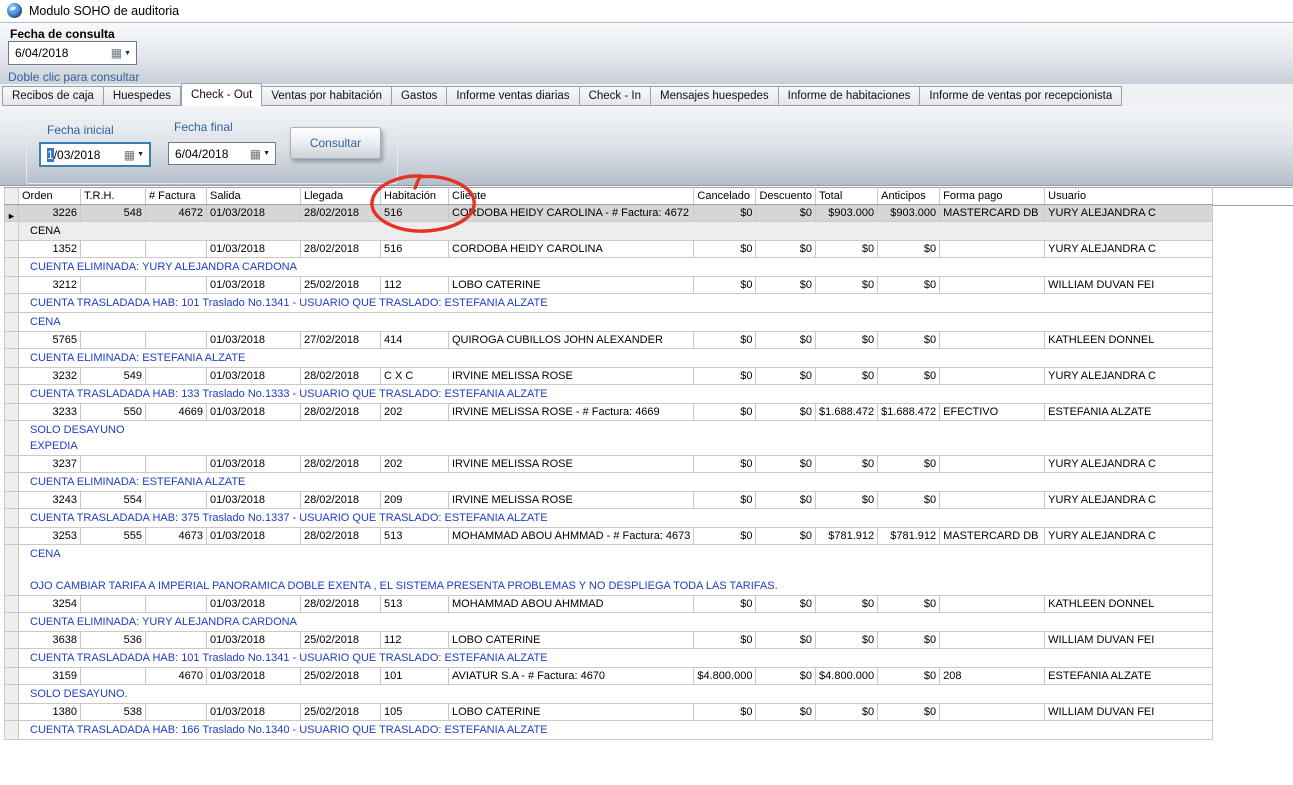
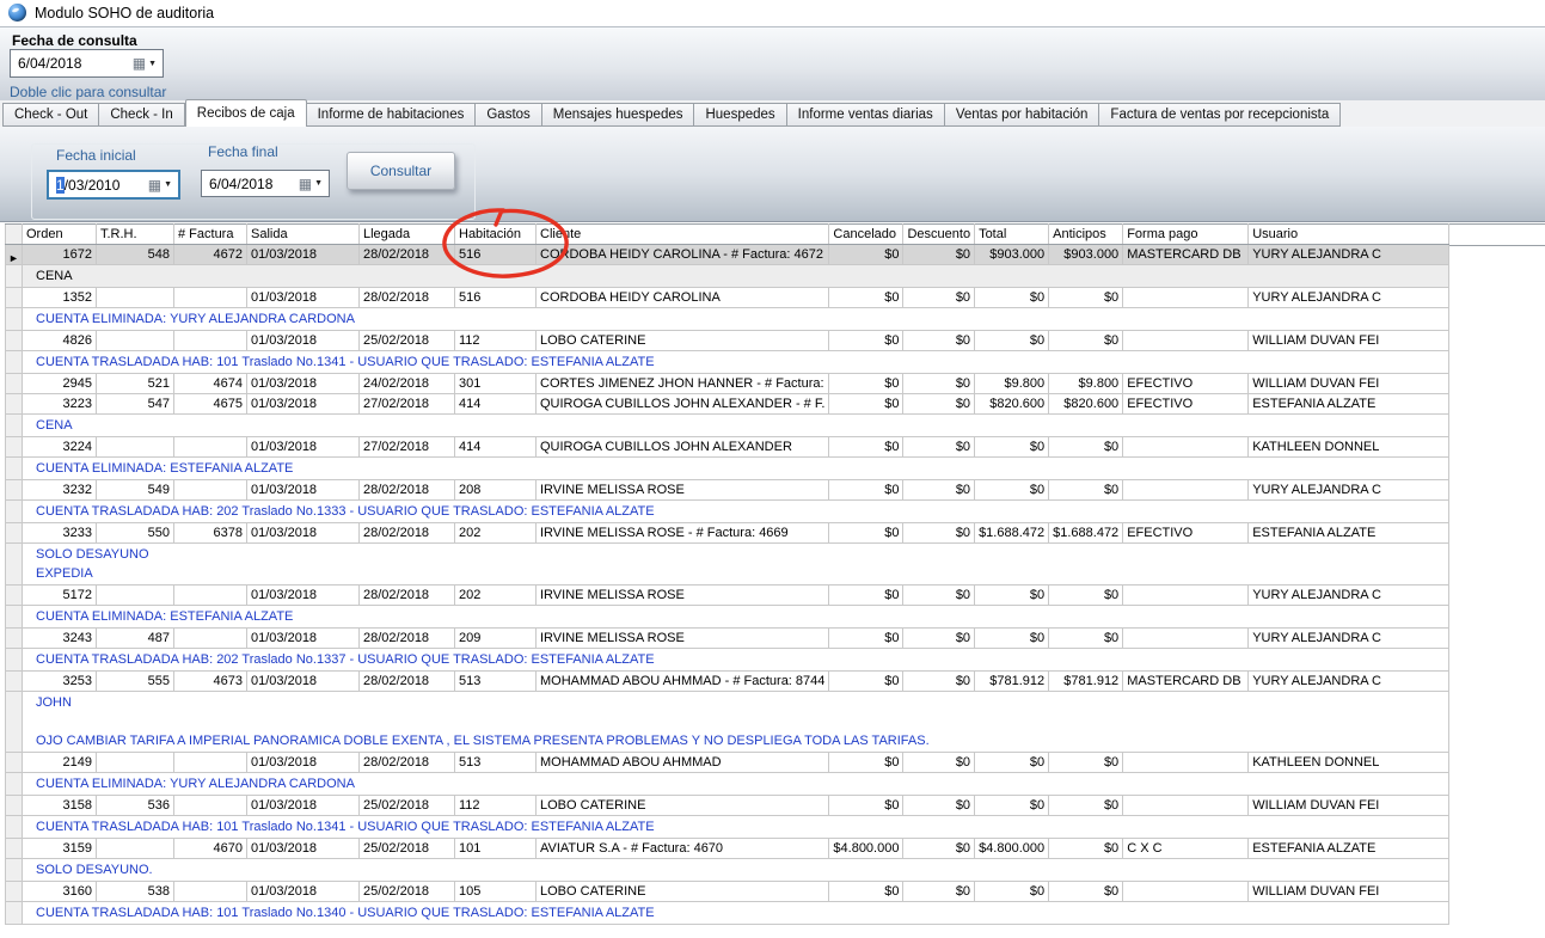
  Modulo SOHO de auditoria
  Fecha de consulta
  6/04/2018
  ▦
  Doble clic para consultar
- Recibos de caja
+ Check - Out
- Huespedes
+ Check - In
- Check - Out
+ Recibos de caja
- Ventas por habitación
+ Informe de habitaciones
  Gastos
- Informe ventas diarias
+ Mensajes huespedes
- Check - In
+ Huespedes
- Mensajes huespedes
+ Informe ventas diarias
- Informe de habitaciones
+ Ventas por habitación
- Informe de ventas por recepcionista
+ Factura de ventas por recepcionista
  Fecha inicial
  Fecha final
- 1/03/2018
+ 1/03/2010
  ▦
  6/04/2018
  ▦
  Consultar
  	Orden	T.R.H.	# Factura	Salida	Llegada	Habitación	Cliete	Cancelado	Descuento	Total	Anticipos	Forma pago	Usuario
- ►	3226	548	4672	01/03/2018	28/02/2018	516	CODOBA HEIDY CAROLINA - # Factura: 4672	$0	$0	$903.000	$903.000	MASTERCARD DB	YURY ALEJANDRA C
+ ►	1672	548	4672	01/03/2018	28/02/2018	516	CODOBA HEIDY CAROLINA - # Factura: 4672	$0	$0	$903.000	$903.000	MASTERCARD DB	YURY ALEJANDRA C
  	CENA
  	1352			01/03/2018	28/02/2018	516	CORDOBA HEIDY CAROLINA	$0	$0	$0	$0		YURY ALEJANDRA C
  	CUENTA ELIMINADA: YURY ALEJANDRA CARDONA
- 	3212			01/03/2018	25/02/2018	112	LOBO CATERINE	$0	$0	$0	$0		WILLIAM DUVAN FEI
+ 	4826			01/03/2018	25/02/2018	112	LOBO CATERINE	$0	$0	$0	$0		WILLIAM DUVAN FEI
  	CUENTA TRASLADADA HAB: 101 Traslado No.1341 - USUARIO QUE TRASLADO: ESTEFANIA ALZATE
+ 	2945	521	4674	01/03/2018	24/02/2018	301	CORTES JIMENEZ JHON HANNER - # Factura:	$0	$0	$9.800	$9.800	EFECTIVO	WILLIAM DUVAN FEI
+ 	3223	547	4675	01/03/2018	27/02/2018	414	QUIROGA CUBILLOS JOHN ALEXANDER - # F.	$0	$0	$820.600	$820.600	EFECTIVO	ESTEFANIA ALZATE
  	CENA
- 	5765			01/03/2018	27/02/2018	414	QUIROGA CUBILLOS JOHN ALEXANDER	$0	$0	$0	$0		KATHLEEN DONNEL
+ 	3224			01/03/2018	27/02/2018	414	QUIROGA CUBILLOS JOHN ALEXANDER	$0	$0	$0	$0		KATHLEEN DONNEL
  	CUENTA ELIMINADA: ESTEFANIA ALZATE
- 	3232	549		01/03/2018	28/02/2018	C X C	IRVINE MELISSA ROSE	$0	$0	$0	$0		YURY ALEJANDRA C
+ 	3232	549		01/03/2018	28/02/2018	208	IRVINE MELISSA ROSE	$0	$0	$0	$0		YURY ALEJANDRA C
- 	CUENTA TRASLADADA HAB: 133 Traslado No.1333 - USUARIO QUE TRASLADO: ESTEFANIA ALZATE
+ 	CUENTA TRASLADADA HAB: 202 Traslado No.1333 - USUARIO QUE TRASLADO: ESTEFANIA ALZATE
- 	3233	550	4669	01/03/2018	28/02/2018	202	IRVINE MELISSA ROSE - # Factura: 4669	$0	$0	$1.688.472	$1.688.472	EFECTIVO	ESTEFANIA ALZATE
+ 	3233	550	6378	01/03/2018	28/02/2018	202	IRVINE MELISSA ROSE - # Factura: 4669	$0	$0	$1.688.472	$1.688.472	EFECTIVO	ESTEFANIA ALZATE
  	SOLO DESAYUNO EXPEDIA
- 	3237			01/03/2018	28/02/2018	202	IRVINE MELISSA ROSE	$0	$0	$0	$0		YURY ALEJANDRA C
+ 	5172			01/03/2018	28/02/2018	202	IRVINE MELISSA ROSE	$0	$0	$0	$0		YURY ALEJANDRA C
  	CUENTA ELIMINADA: ESTEFANIA ALZATE
- 	3243	554		01/03/2018	28/02/2018	209	IRVINE MELISSA ROSE	$0	$0	$0	$0		YURY ALEJANDRA C
+ 	3243	487		01/03/2018	28/02/2018	209	IRVINE MELISSA ROSE	$0	$0	$0	$0		YURY ALEJANDRA C
- 	CUENTA TRASLADADA HAB: 375 Traslado No.1337 - USUARIO QUE TRASLADO: ESTEFANIA ALZATE
+ 	CUENTA TRASLADADA HAB: 202 Traslado No.1337 - USUARIO QUE TRASLADO: ESTEFANIA ALZATE
- 	3253	555	4673	01/03/2018	28/02/2018	513	MOHAMMAD ABOU AHMMAD - # Factura: 4673	$0	$0	$781.912	$781.912	MASTERCARD DB	YURY ALEJANDRA C
+ 	3253	555	4673	01/03/2018	28/02/2018	513	MOHAMMAD ABOU AHMMAD - # Factura: 8744	$0	$0	$781.912	$781.912	MASTERCARD DB	YURY ALEJANDRA C
- 	CENA OJO CAMBIAR TARIFA A IMPERIAL PANORAMICA DOBLE EXENTA , EL SISTEMA PRESENTA PROBLEMAS Y NO DESPLIEGA TODA LAS TARIFAS.
+ 	JOHN OJO CAMBIAR TARIFA A IMPERIAL PANORAMICA DOBLE EXENTA , EL SISTEMA PRESENTA PROBLEMAS Y NO DESPLIEGA TODA LAS TARIFAS.
- 	3254			01/03/2018	28/02/2018	513	MOHAMMAD ABOU AHMMAD	$0	$0	$0	$0		KATHLEEN DONNEL
+ 	2149			01/03/2018	28/02/2018	513	MOHAMMAD ABOU AHMMAD	$0	$0	$0	$0		KATHLEEN DONNEL
  	CUENTA ELIMINADA: YURY ALEJANDRA CARDONA
- 	3638	536		01/03/2018	25/02/2018	112	LOBO CATERINE	$0	$0	$0	$0		WILLIAM DUVAN FEI
+ 	3158	536		01/03/2018	25/02/2018	112	LOBO CATERINE	$0	$0	$0	$0		WILLIAM DUVAN FEI
  	CUENTA TRASLADADA HAB: 101 Traslado No.1341 - USUARIO QUE TRASLADO: ESTEFANIA ALZATE
- 	3159		4670	01/03/2018	25/02/2018	101	AVIATUR S.A - # Factura: 4670	$4.800.000	$0	$4.800.000	$0	208	ESTEFANIA ALZATE
+ 	3159		4670	01/03/2018	25/02/2018	101	AVIATUR S.A - # Factura: 4670	$4.800.000	$0	$4.800.000	$0	C X C	ESTEFANIA ALZATE
  	SOLO DESAYUNO.
- 	1380	538		01/03/2018	25/02/2018	105	LOBO CATERINE	$0	$0	$0	$0		WILLIAM DUVAN FEI
+ 	3160	538		01/03/2018	25/02/2018	105	LOBO CATERINE	$0	$0	$0	$0		WILLIAM DUVAN FEI
- 	CUENTA TRASLADADA HAB: 166 Traslado No.1340 - USUARIO QUE TRASLADO: ESTEFANIA ALZATE
+ 	CUENTA TRASLADADA HAB: 101 Traslado No.1340 - USUARIO QUE TRASLADO: ESTEFANIA ALZATE
